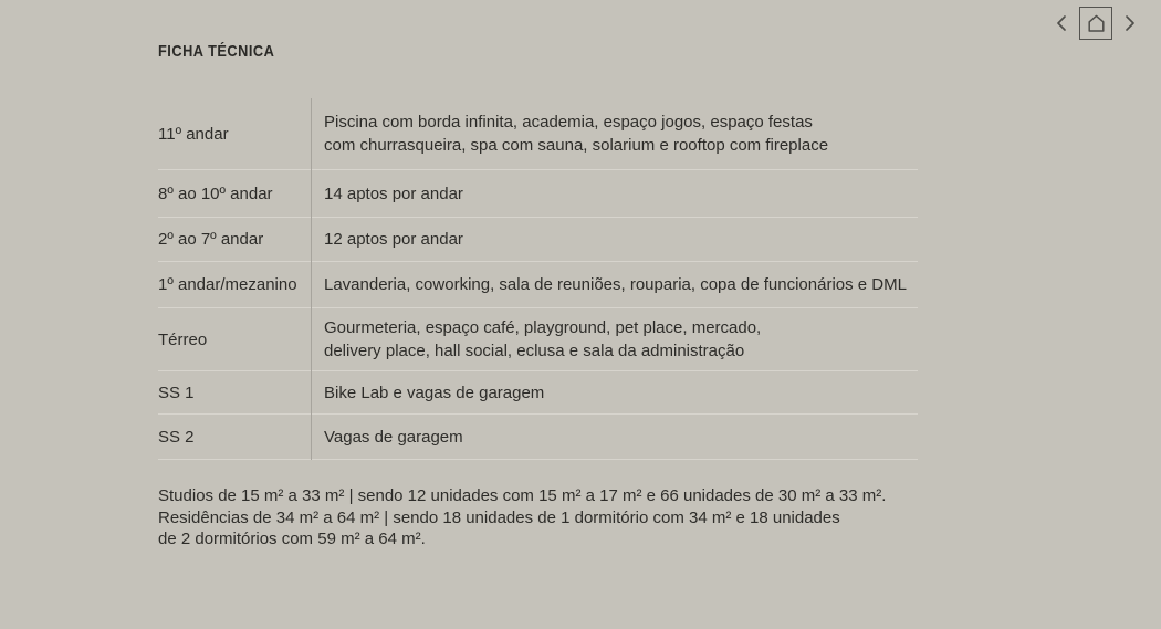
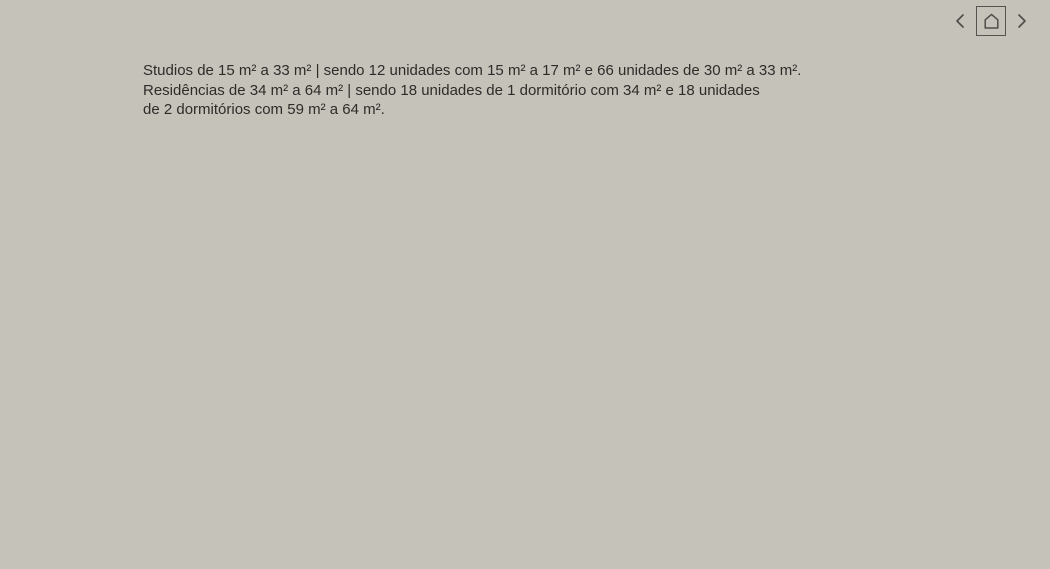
- FICHA TÉCNICA
- 11º andar
- Piscina com borda infinita, academia, espaço jogos, espaço festas
- com churrasqueira, spa com sauna, solarium e rooftop com fireplace
- 8º ao 10º andar
- 14 aptos por andar
- 2º ao 7º andar
- 12 aptos por andar
- 1º andar/mezanino
- Lavanderia, coworking, sala de reuniões, rouparia, copa de funcionários e DML
- Térreo
- Gourmeteria, espaço café, playground, pet place, mercado,
- delivery place, hall social, eclusa e sala da administração
- SS 1
- Bike Lab e vagas de garagem
- SS 2
- Vagas de garagem
  Studios de 15 m² a 33 m² | sendo 12 unidades com 15 m² a 17 m² e 66 unidades de 30 m² a 33 m².
  Residências de 34 m² a 64 m² | sendo 18 unidades de 1 dormitório com 34 m² e 18 unidades
  de 2 dormitórios com 59 m² a 64 m².
